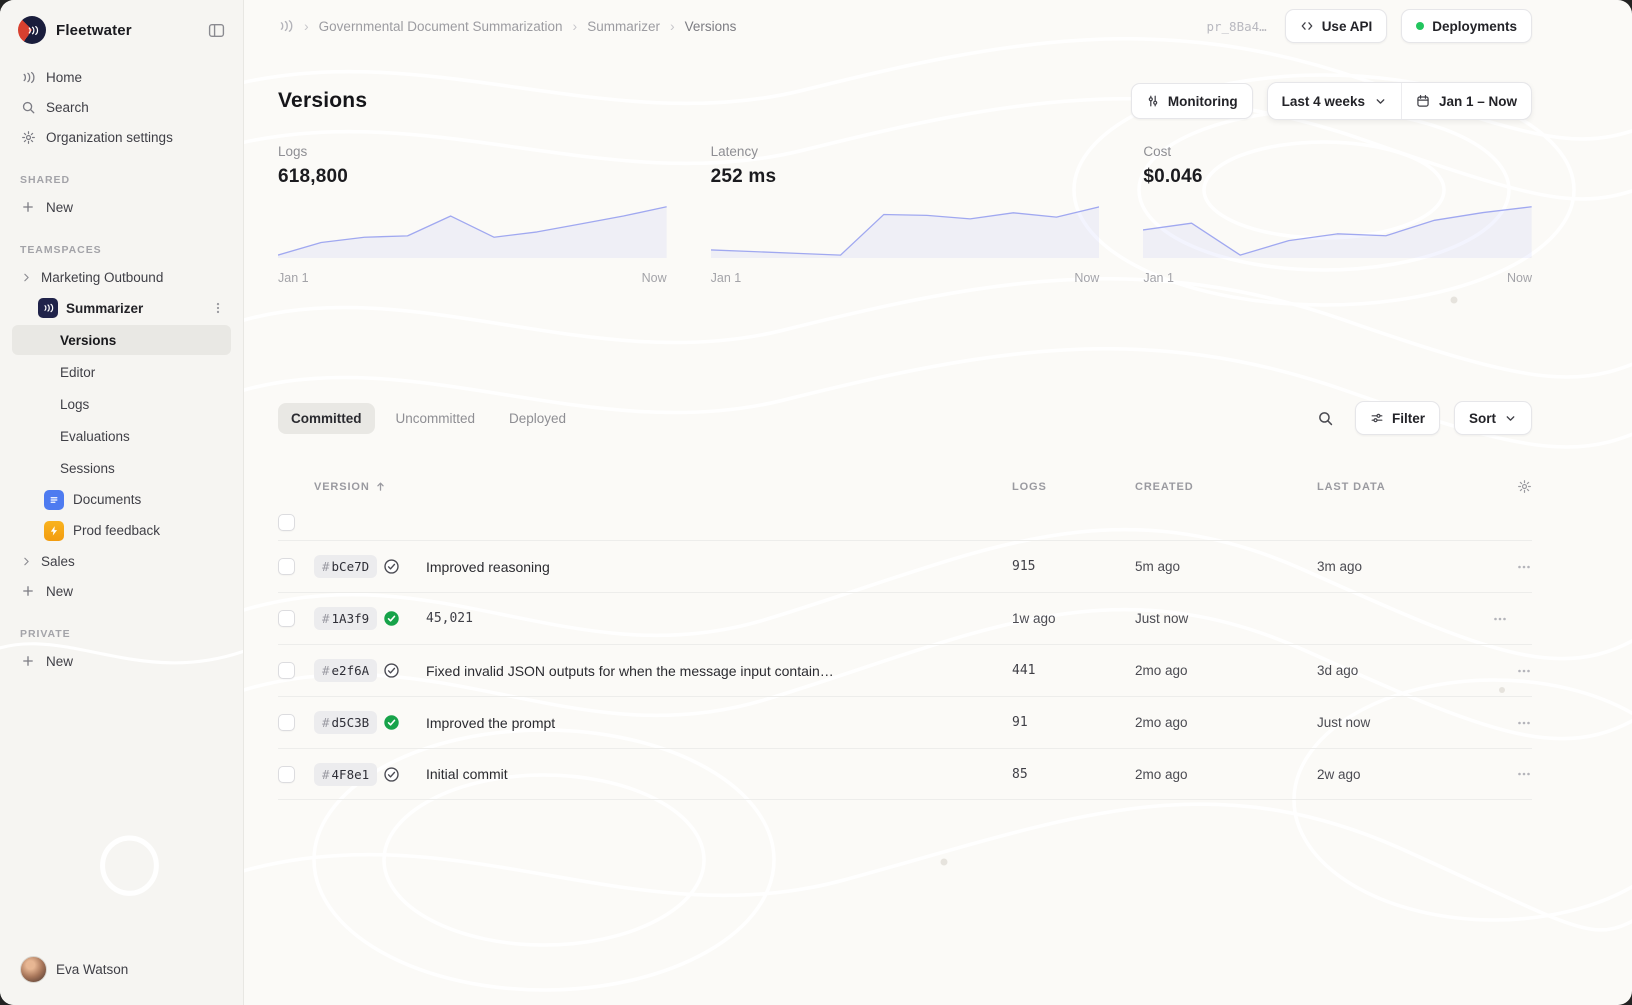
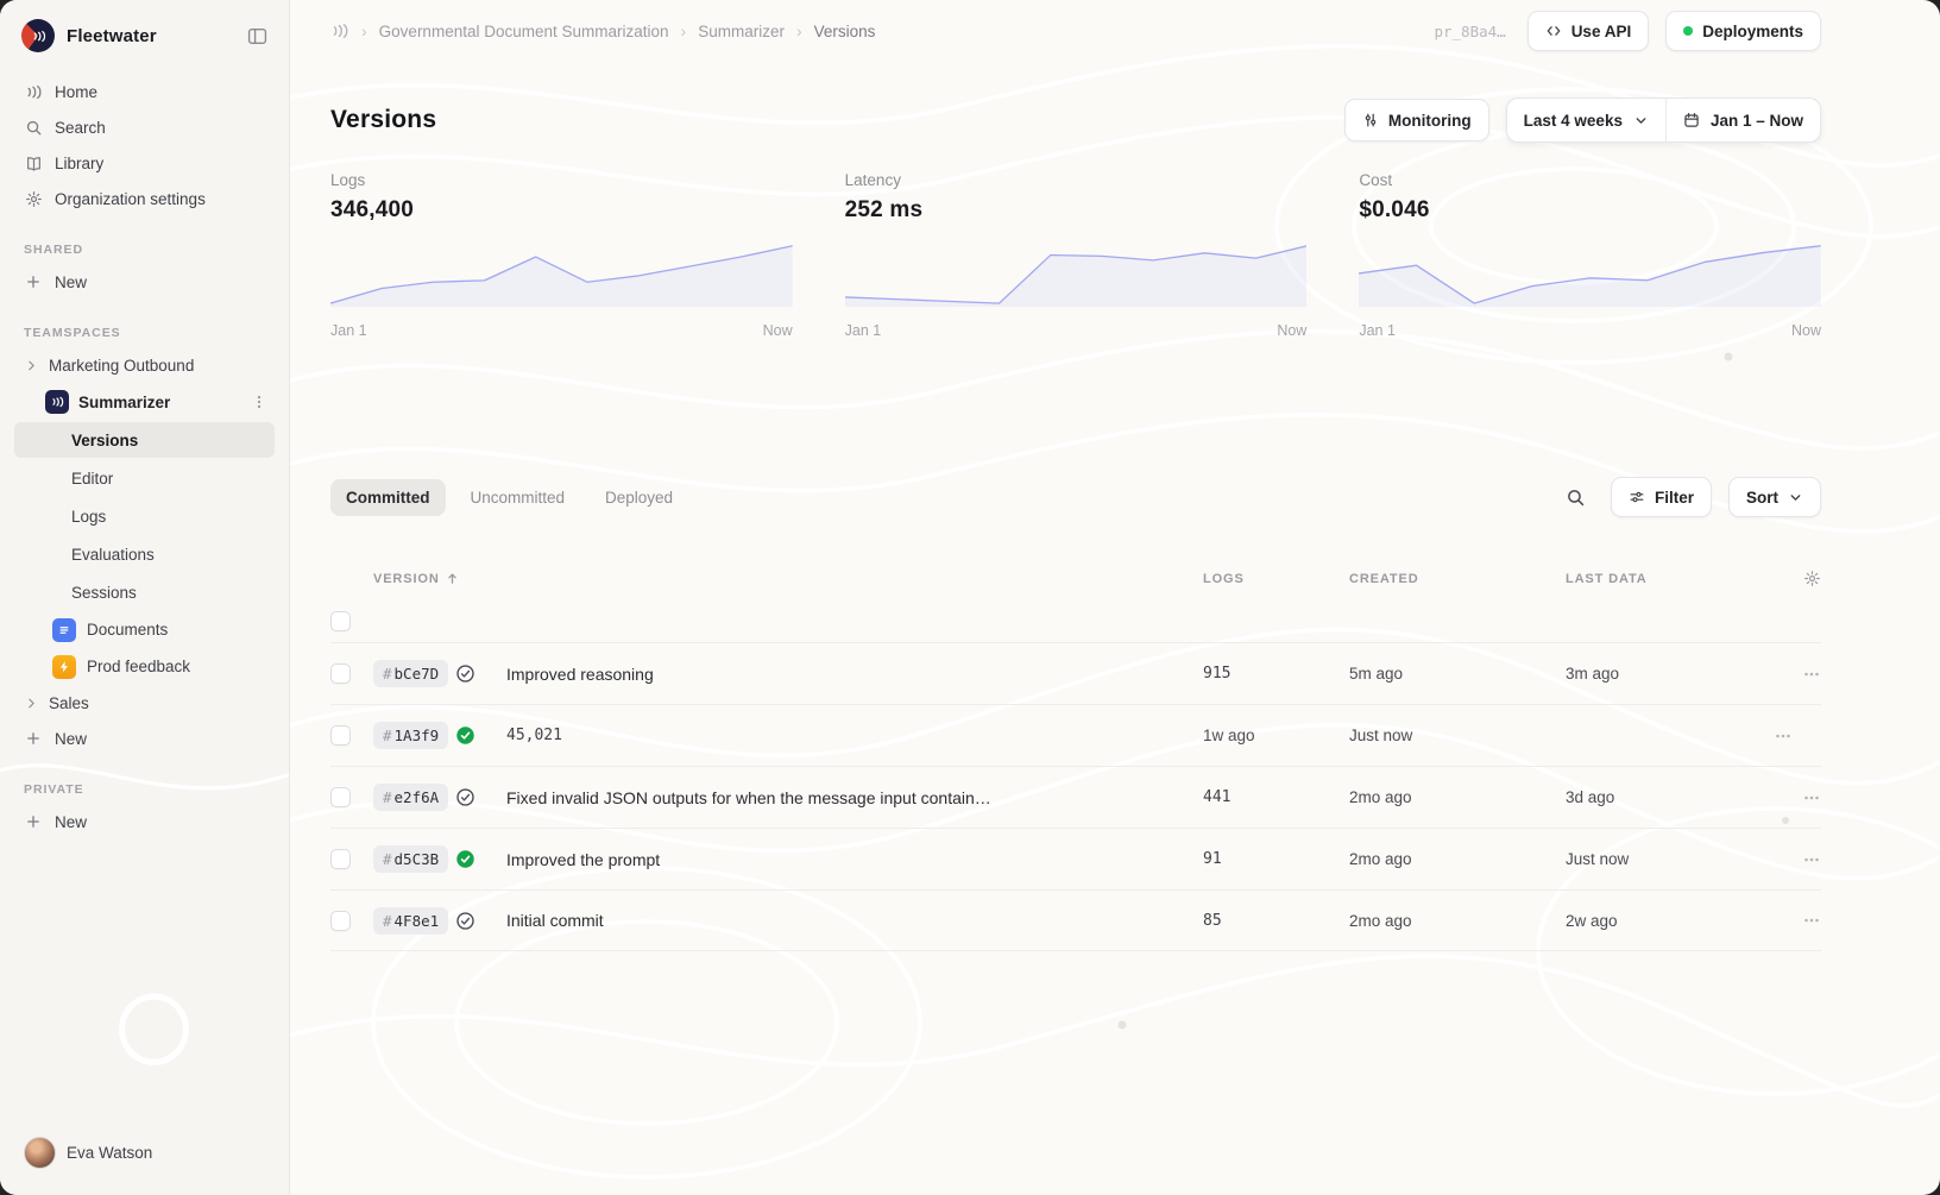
  Fleetwater
  Home
  Search
+ Library
  Organization settings
  SHARED
  New
  TEAMSPACES
  Marketing Outbound
  Summarizer
  Versions
  Editor
  Logs
  Evaluations
  Sessions
  Documents
  Prod feedback
  Sales
  New
  PRIVATE
  New
  Eva Watson
  ›
  Governmental Document Summarization
  ›
  Summarizer
  ›
  Versions
  pr_8Ba4…
  Use API
  Deployments
  Versions
  Monitoring
  Last 4 weeks
  Jan 1 – Now
  Logs
- 618,800
+ 346,400
  Jan 1
  Now
  Latency
  252 ms
  Jan 1
  Now
  Cost
  $0.046
  Jan 1
  Now
  Committed
  Uncommitted
  Deployed
  Filter
  Sort
  VERSION
  LOGS
  CREATED
  LAST DATA
  #
  bCe7D
  Improved reasoning
  915
  5m ago
  3m ago
  #
  1A3f9
  45,021
  1w ago
  Just now
  #
  e2f6A
  Fixed invalid JSON outputs for when the message input contain…
  441
  2mo ago
  3d ago
  #
  d5C3B
  Improved the prompt
  91
  2mo ago
  Just now
  #
  4F8e1
  Initial commit
  85
  2mo ago
  2w ago
